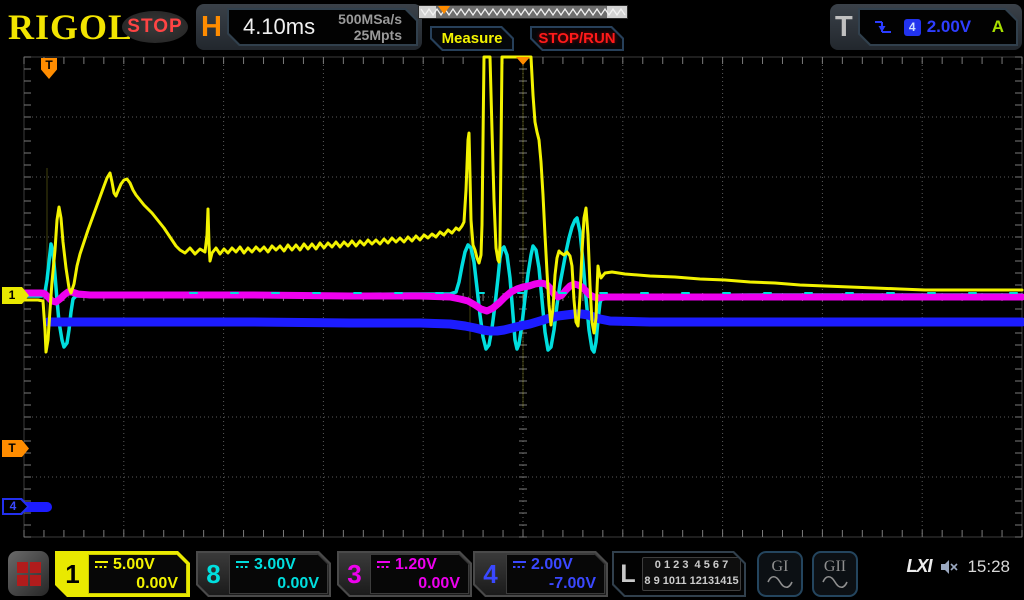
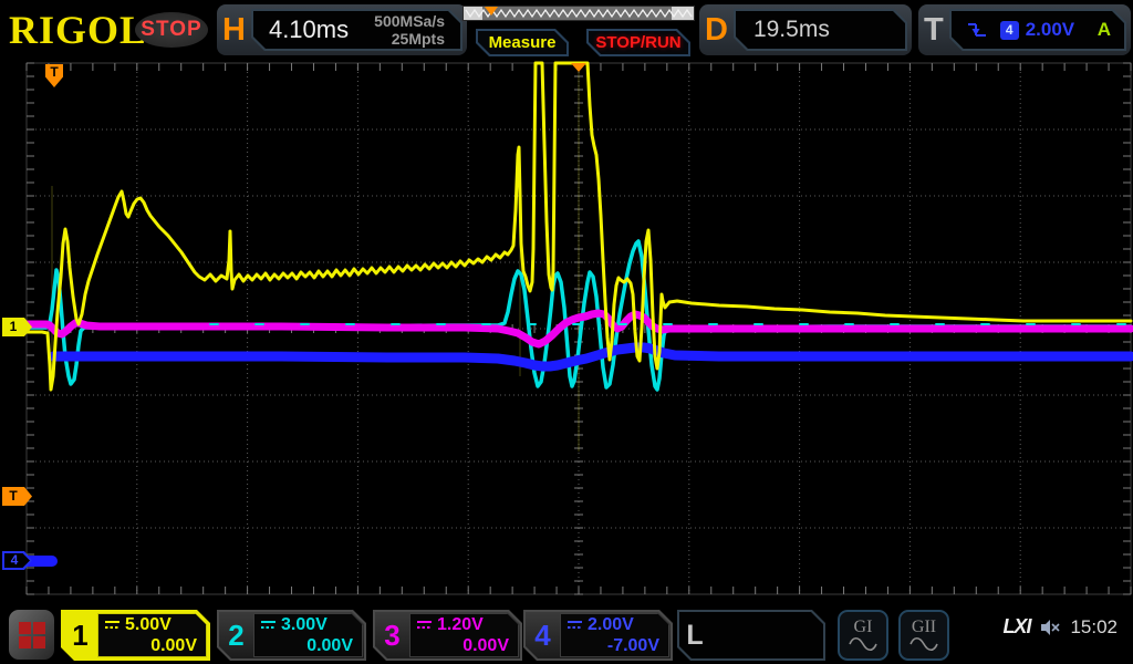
  T
  1
  T
  4
  RIGOL
  STOP
  H
  4.10ms
  500MSa/s
  25Mpts
  Measure
  STOP/RUN
+ D
+ 19.5ms
  T
  4
  2.00V
  A
  1
  5.00V
  0.00V
- 8
+ 2
  3.00V
  0.00V
  3
  1.20V
  0.00V
  4
  2.00V
  -7.00V
  L
- 0 1 2 3 4 5 6 7
- 8 9 1011 12131415
  GI
  GII
  LXI
- 15:28
+ 15:02
